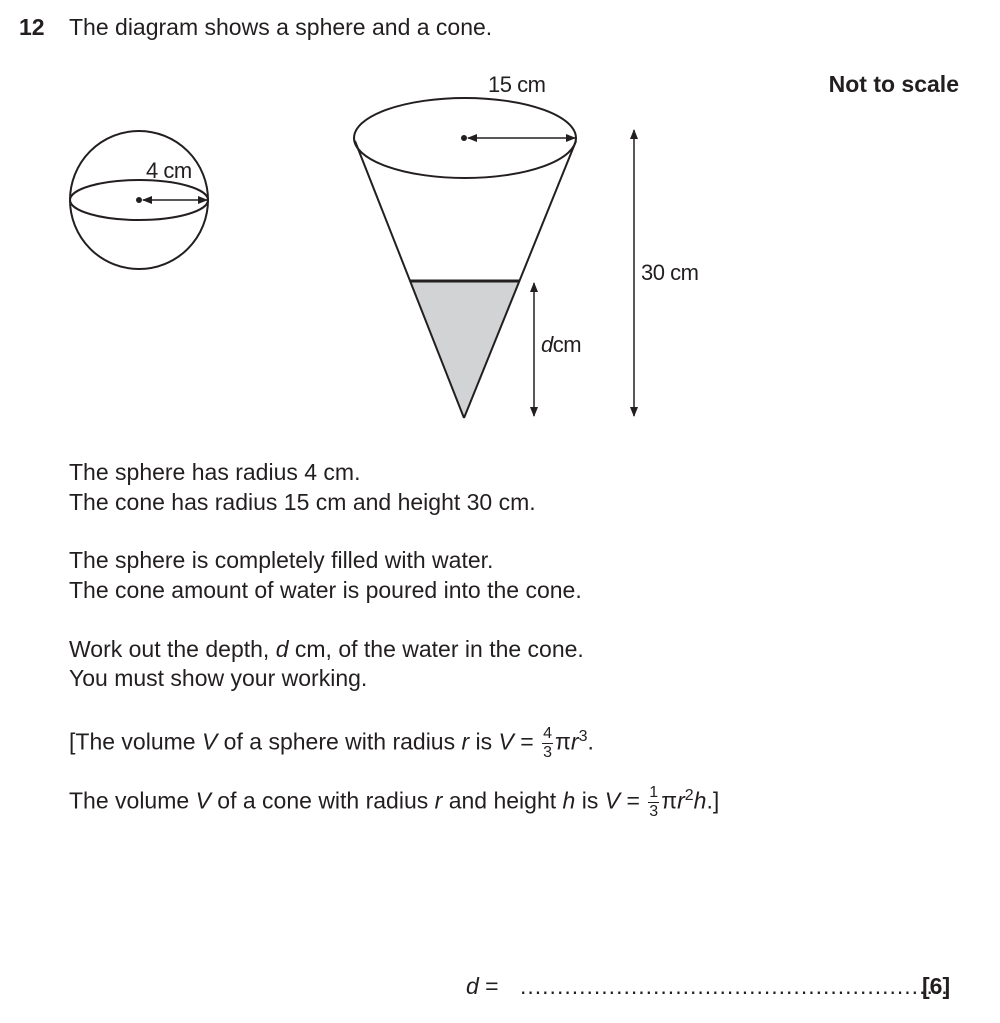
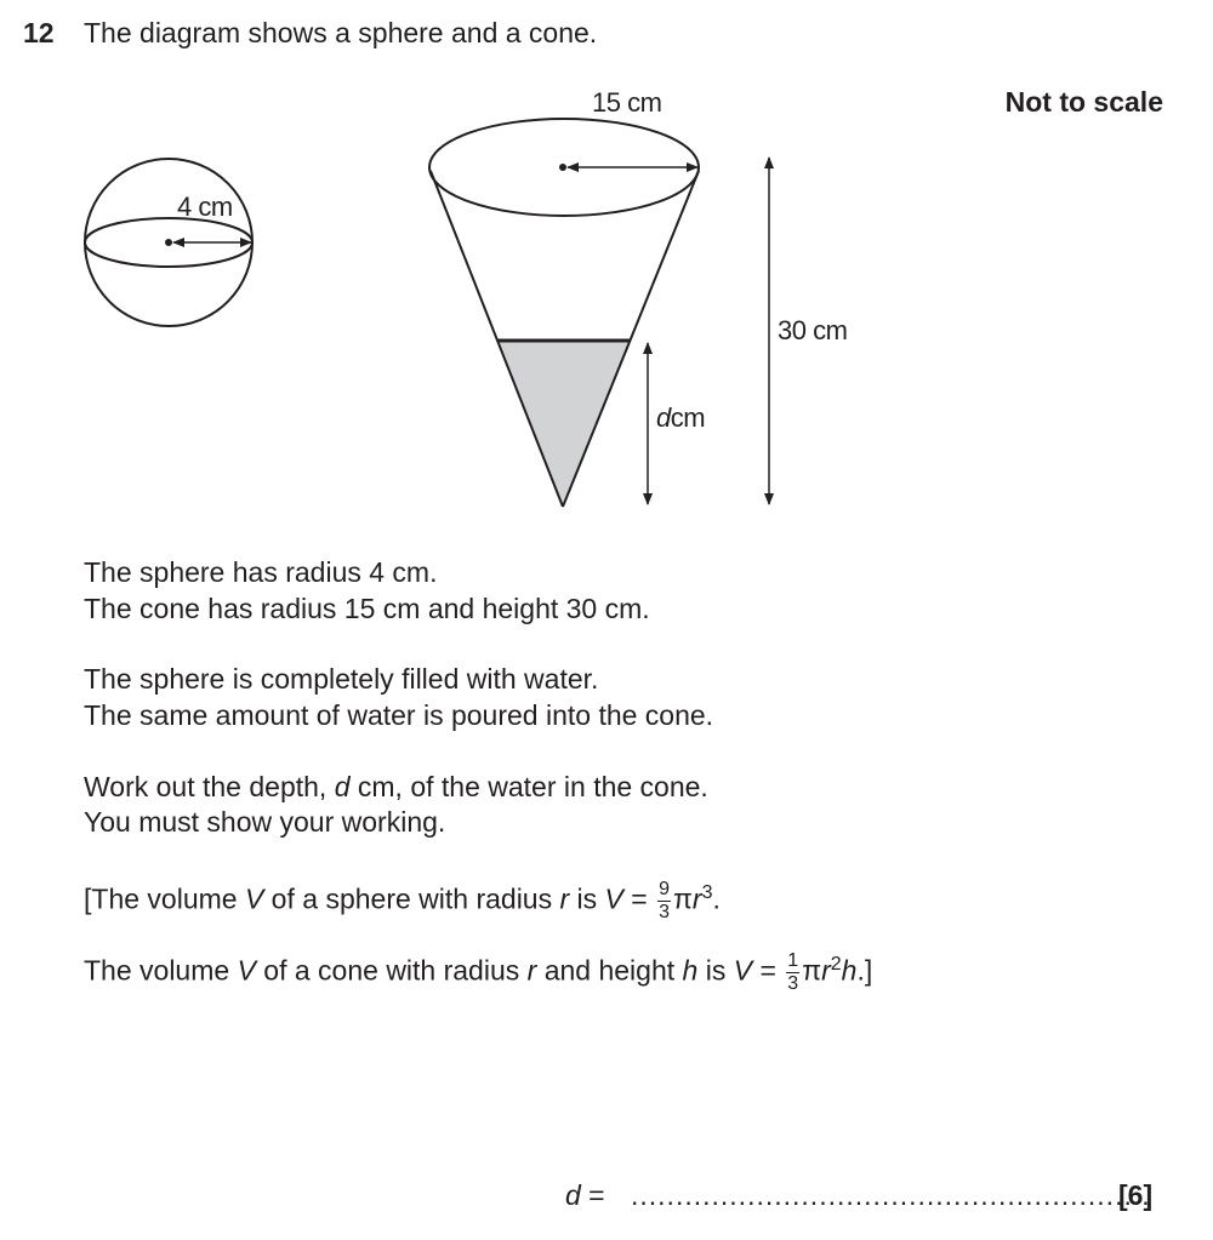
  12
  The diagram shows a sphere and a cone.
  Not to scale
  4 cm
  15 cm
  30 cm
  dcm
  The sphere has radius 4 cm.
  The cone has radius 15 cm and height 30 cm.
  The sphere is completely filled with water.
- The cone amount of water is poured into the cone.
+ The same amount of water is poured into the cone.
  Work out the depth, d cm, of the water in the cone.
  You must show your working.
  [The volume V of a sphere with radius r is V =
- 4
+ 9
  3
  πr3.
  The volume V of a cone with radius r and height h is V =
  1
  3
  πr2h.]
  d =
  ..........................................................
  [6]
